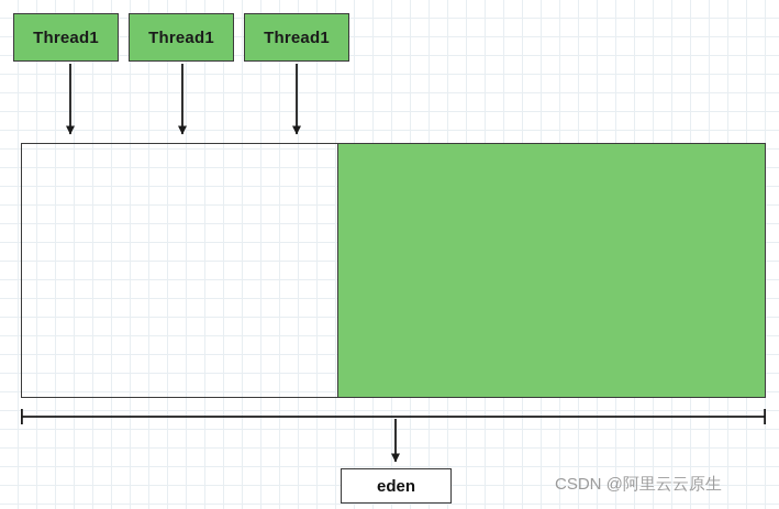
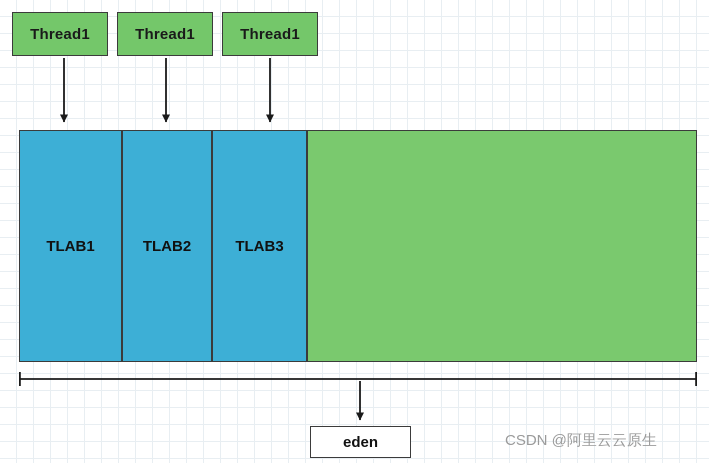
  Thread1
  Thread1
  Thread1
+ TLAB1
+ TLAB2
+ TLAB3
  eden
  CSDN @阿里云云原生
